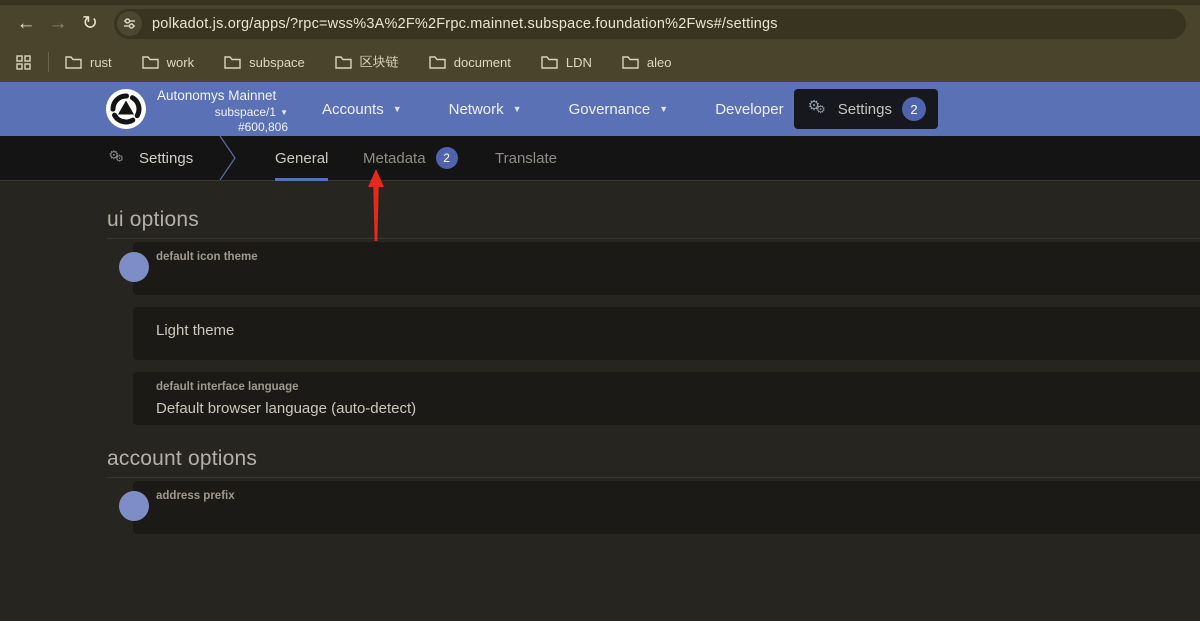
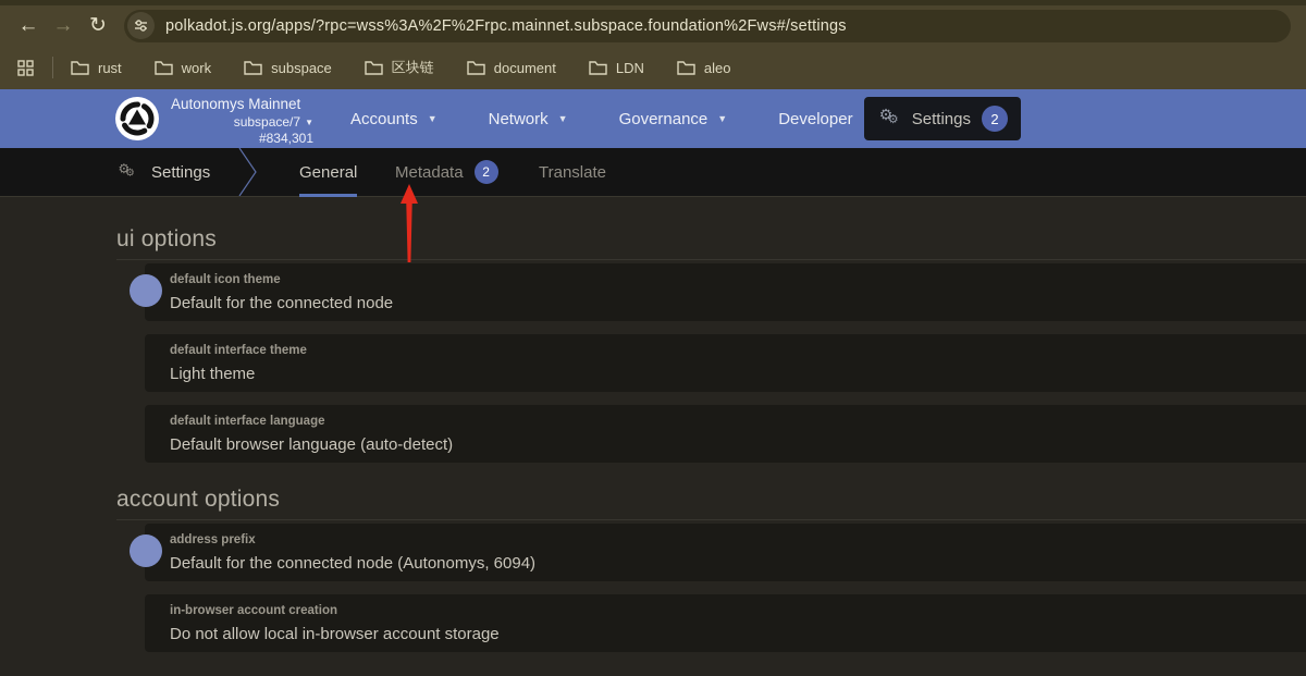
  ←
  →
  ↻
  polkadot.js.org/apps/?rpc=wss%3A%2F%2Frpc.mainnet.subspace.foundation%2Fws#/settings
  rust
  work
  subspace
  区块链
  document
  LDN
  aleo
  Autonomys Mainnet
- subspace/1 ▼
+ subspace/7 ▼
- #600,806
+ #834,301
  Accounts
  ▼
  Network
  ▼
  Governance
  ▼
  Developer
  ⚙
  ⚙
  Settings
  2
  ⚙
  ⚙
  Settings
  General
  Metadata
  2
  Translate
  ui options
  default icon theme
+ Default for the connected node
+ default interface theme
  Light theme
  default interface language
  Default browser language (auto-detect)
  account options
  address prefix
+ Default for the connected node (Autonomys, 6094)
+ in-browser account creation
+ Do not allow local in-browser account storage
